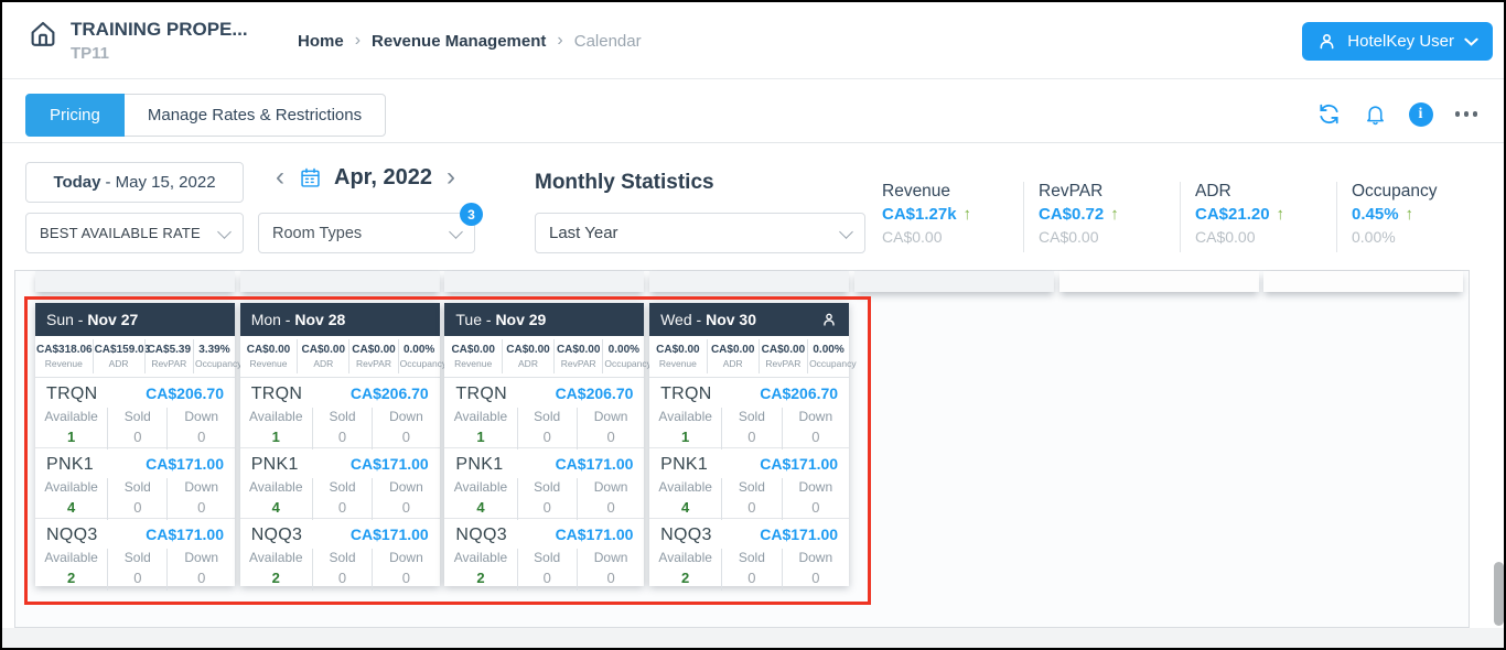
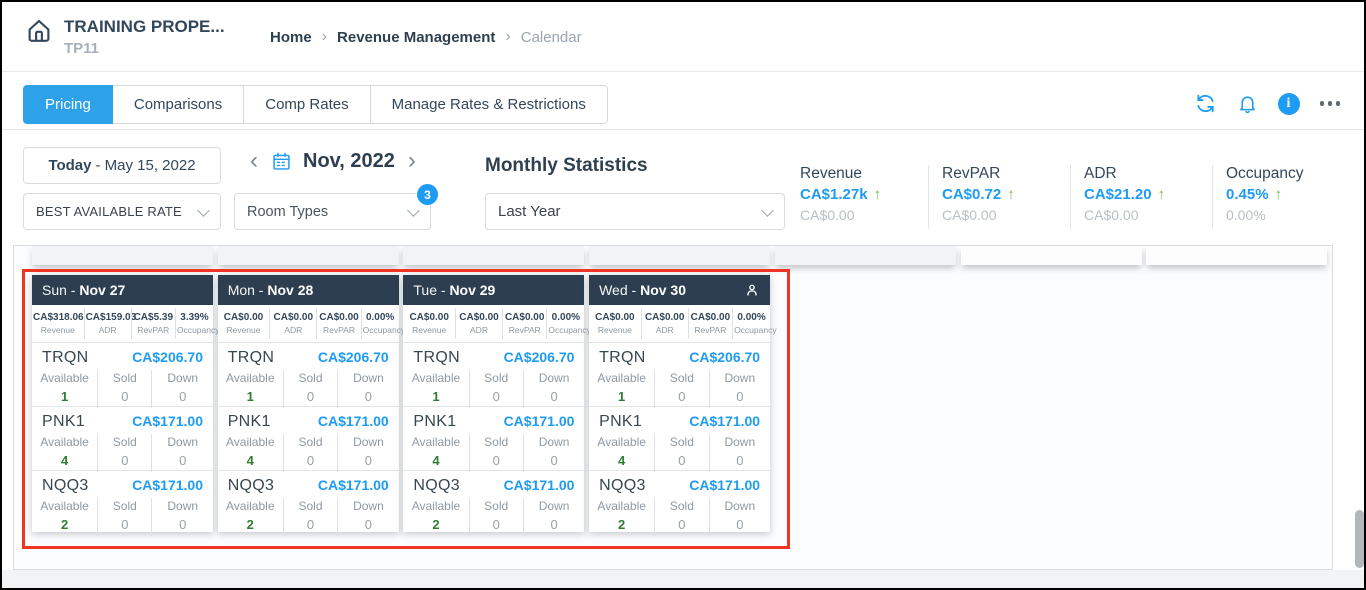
  TRAINING PROPE...
  TP11
  Home
  ›
  Revenue Management
  ›
  Calendar
- HotelKey User
  Pricing
+ Comparisons
+ Comp Rates
  Manage Rates & Restrictions
  i
  Today
  - May 15, 2022
  ‹
- Apr, 2022
+ Nov, 2022
  ›
  BEST AVAILABLE RATE
  Room Types
  3
  Monthly Statistics
  Last Year
  Revenue
  CA$1.27k ↑
  CA$0.00
  RevPAR
  CA$0.72 ↑
  CA$0.00
  ADR
  CA$21.20 ↑
  CA$0.00
  Occupancy
  0.45% ↑
  0.00%
  Sun -
  Nov 27
  CA$318.06
  Revenue
  CA$159.0
  ADR
  CA$5.39
  RevPAR
  3.39%
  Occupan
  TRQN
  CA$206.70
  Available
  1
  Sold
  0
  Down
  0
  PNK1
  CA$171.00
  Available
  4
  Sold
  0
  Down
  0
  NQQ3
  CA$171.00
  Available
  2
  Sold
  0
  Down
  0
  Mon -
  Nov 28
  CA$0.00
  Revenue
  CA$0.00
  ADR
  CA$0.00
  RevPAR
  0.00%
  Occupan
  TRQN
  CA$206.70
  Available
  1
  Sold
  0
  Down
  0
  PNK1
  CA$171.00
  Available
  4
  Sold
  0
  Down
  0
  NQQ3
  CA$171.00
  Available
  2
  Sold
  0
  Down
  0
  Tue -
  Nov 29
  CA$0.00
  Revenue
  CA$0.00
  ADR
  CA$0.00
  RevPAR
  0.00%
  Occupan
  TRQN
  CA$206.70
  Available
  1
  Sold
  0
  Down
  0
  PNK1
  CA$171.00
  Available
  4
  Sold
  0
  Down
  0
  NQQ3
  CA$171.00
  Available
  2
  Sold
  0
  Down
  0
  Wed -
  Nov 30
  CA$0.00
  Revenue
  CA$0.00
  ADR
  CA$0.00
  RevPAR
  0.00%
  Occupan
  TRQN
  CA$206.70
  Available
  1
  Sold
  0
  Down
  0
  PNK1
  CA$171.00
  Available
  4
  Sold
  0
  Down
  0
  NQQ3
  CA$171.00
  Available
  2
  Sold
  0
  Down
  0
